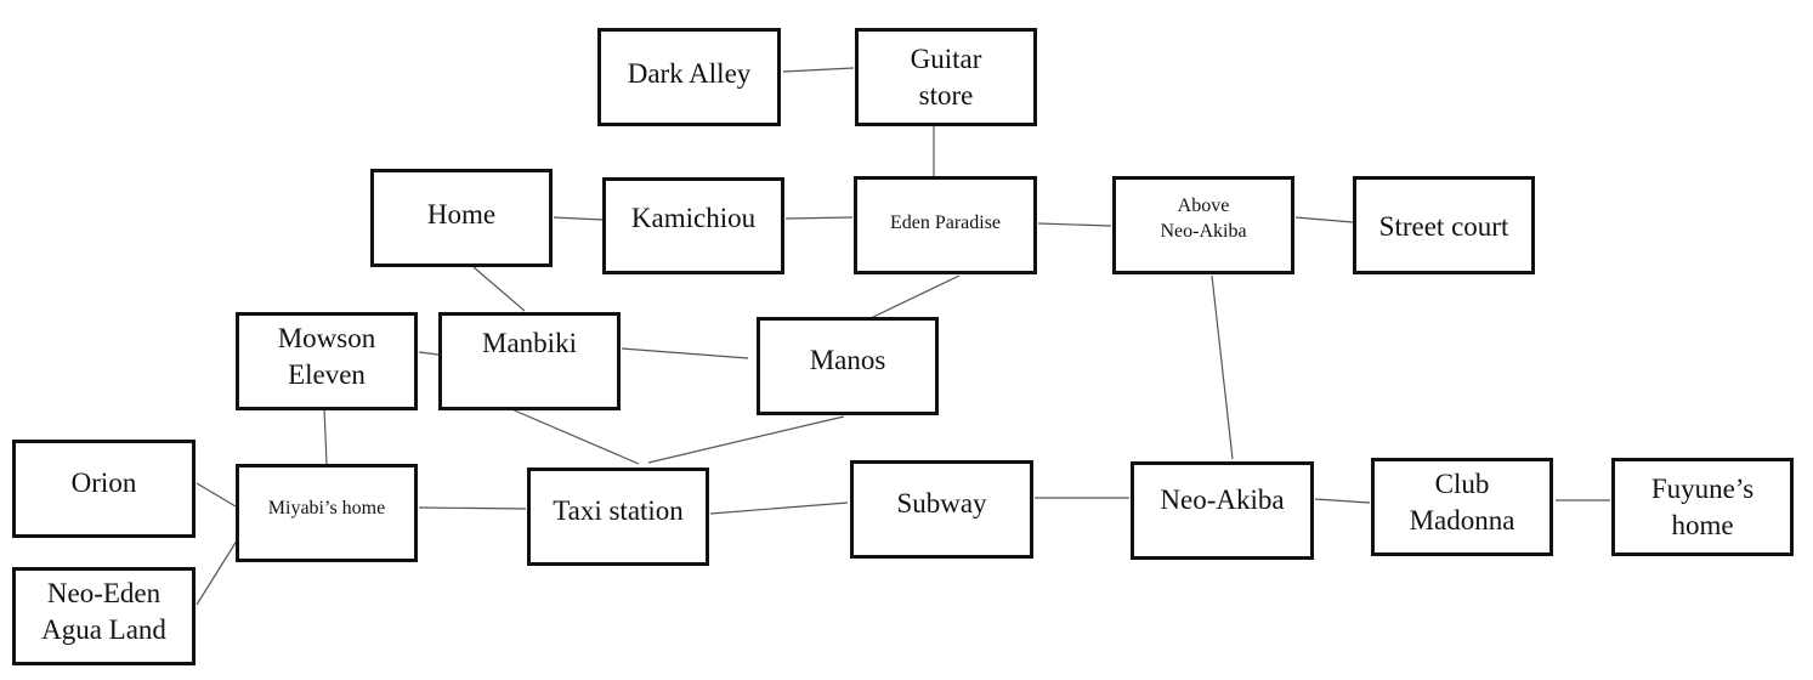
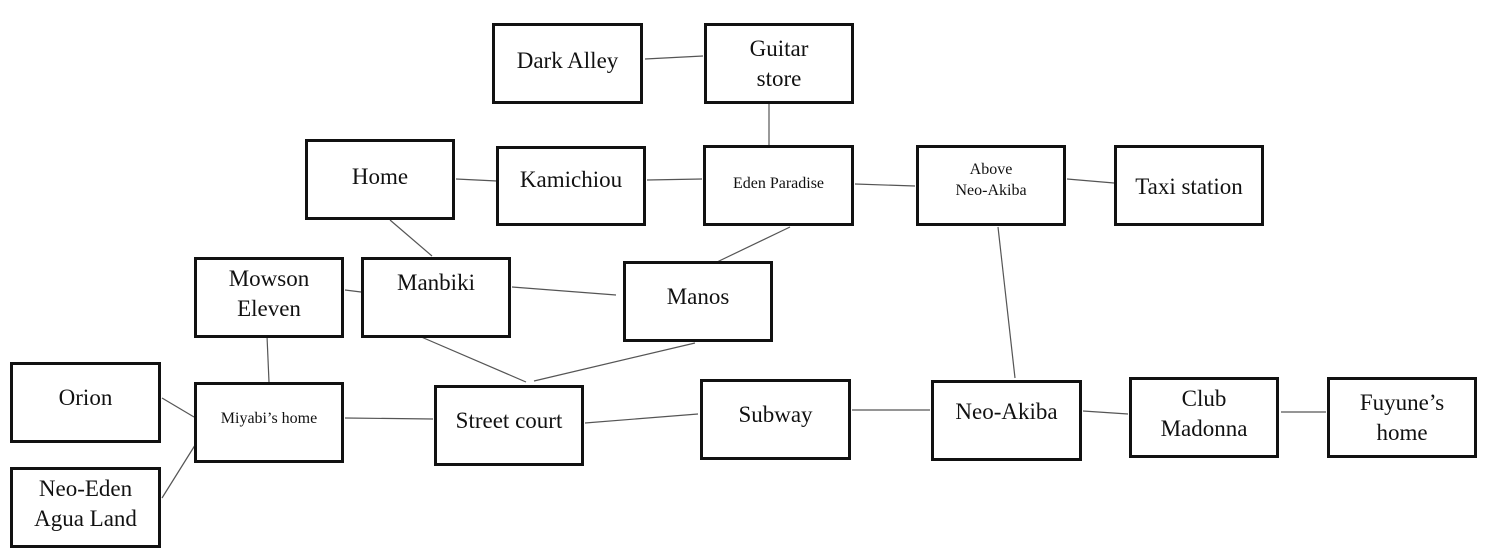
  Dark Alley
  Guitar
  store
  Home
  Kamichiou
  Eden Paradise
  Above
  Neo-Akiba
- Street court
+ Taxi station
  Mowson
  Eleven
  Manbiki
  Manos
  Orion
  Miyabi’s home
- Taxi station
+ Street court
  Subway
  Neo-Akiba
  Club
  Madonna
  Fuyune’s
  home
  Neo-Eden
  Agua Land
